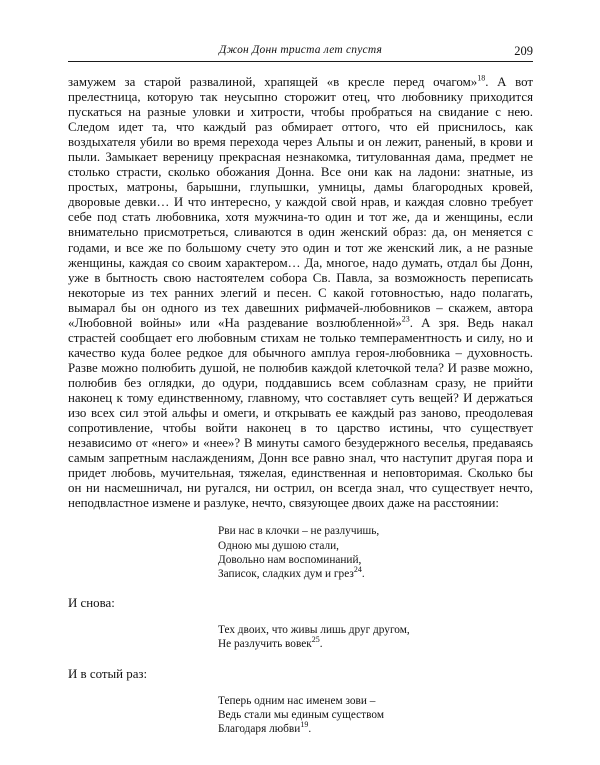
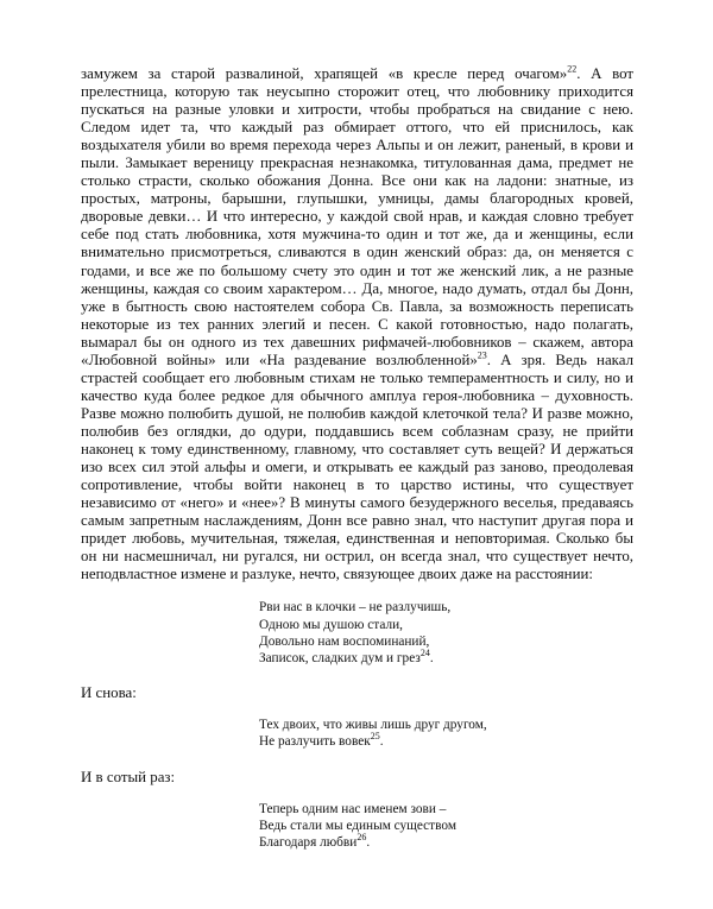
- Джон Донн триста лет спустя
- 209
- замужем за старой развалиной, храпящей «в кресле перед очагом»18. А вот прелестница, которую так неусыпно сторожит отец, что любовнику приходится пускаться на разные уловки и хитрости, чтобы пробраться на свидание с нею. Следом идет та, что каждый раз обмирает оттого, что ей приснилось, как воздыхателя убили во время перехода через Альпы и он лежит, раненый, в крови и пыли. Замыкает вереницу прекрасная незнакомка, титулованная дама, предмет не столько страсти, сколько обожания Донна. Все они как на ладони: знатные, из простых, матроны, барышни, глупышки, умницы, дамы благородных кровей, дворовые девки… И что интересно, у каждой свой нрав, и каждая словно требует себе под стать любовника, хотя мужчина-то один и тот же, да и женщины, если внимательно присмотреться, сливаются в один женский образ: да, он меняется с годами, и все же по большому счету это один и тот же женский лик, а не разные женщины, каждая со своим характером… Да, многое, надо думать, отдал бы Донн, уже в бытность свою настоятелем собора Св. Павла, за возможность переписать некоторые из тех ранних элегий и песен. С какой готовностью, надо полагать, вымарал бы он одного из тех давешних рифмачей-любовников – скажем, автора «Любовной войны» или «На раздевание возлюбленной»23. А зря. Ведь накал страстей сообщает его любовным стихам не только темпераментность и силу, но и качество куда более редкое для обычного амплуа героя-любовника – духовность. Разве можно полюбить душой, не полюбив каждой клеточкой тела? И разве можно, полюбив без оглядки, до одури, поддавшись всем соблазнам сразу, не прийти наконец к тому единственному, главному, что составляет суть вещей? И держаться изо всех сил этой альфы и омеги, и открывать ее каждый раз заново, преодолевая сопротивление, чтобы войти наконец в то царство истины, что существует независимо от «него» и «нее»? В минуты самого безудержного веселья, предаваясь самым запретным наслаждениям, Донн все равно знал, что наступит другая пора и придет любовь, мучительная, тяжелая, единственная и неповторимая. Сколько бы он ни насмешничал, ни ругался, ни острил, он всегда знал, что существует нечто, неподвластное измене и разлуке, нечто, связующее двоих даже на расстоянии:
+ замужем за старой развалиной, храпящей «в кресле перед очагом»22. А вот прелестница, которую так неусыпно сторожит отец, что любовнику приходится пускаться на разные уловки и хитрости, чтобы пробраться на свидание с нею. Следом идет та, что каждый раз обмирает оттого, что ей приснилось, как воздыхателя убили во время перехода через Альпы и он лежит, раненый, в крови и пыли. Замыкает вереницу прекрасная незнакомка, титулованная дама, предмет не столько страсти, сколько обожания Донна. Все они как на ладони: знатные, из простых, матроны, барышни, глупышки, умницы, дамы благородных кровей, дворовые девки… И что интересно, у каждой свой нрав, и каждая словно требует себе под стать любовника, хотя мужчина-то один и тот же, да и женщины, если внимательно присмотреться, сливаются в один женский образ: да, он меняется с годами, и все же по большому счету это один и тот же женский лик, а не разные женщины, каждая со своим характером… Да, многое, надо думать, отдал бы Донн, уже в бытность свою настоятелем собора Св. Павла, за возможность переписать некоторые из тех ранних элегий и песен. С какой готовностью, надо полагать, вымарал бы он одного из тех давешних рифмачей-любовников – скажем, автора «Любовной войны» или «На раздевание возлюбленной»23. А зря. Ведь накал страстей сообщает его любовным стихам не только темпераментность и силу, но и качество куда более редкое для обычного амплуа героя-любовника – духовность. Разве можно полюбить душой, не полюбив каждой клеточкой тела? И разве можно, полюбив без оглядки, до одури, поддавшись всем соблазнам сразу, не прийти наконец к тому единственному, главному, что составляет суть вещей? И держаться изо всех сил этой альфы и омеги, и открывать ее каждый раз заново, преодолевая сопротивление, чтобы войти наконец в то царство истины, что существует независимо от «него» и «нее»? В минуты самого безудержного веселья, предаваясь самым запретным наслаждениям, Донн все равно знал, что наступит другая пора и придет любовь, мучительная, тяжелая, единственная и неповторимая. Сколько бы он ни насмешничал, ни ругался, ни острил, он всегда знал, что существует нечто, неподвластное измене и разлуке, нечто, связующее двоих даже на расстоянии:
  Рви нас в клочки – не разлучишь,
  Одною мы душою стали,
  Довольно нам воспоминаний,
  Записок, сладких дум и грез24.
  И снова:
  Тех двоих, что живы лишь друг другом,
  Не разлучить вовек25.
  И в сотый раз:
  Теперь одним нас именем зови –
  Ведь стали мы единым существом
- Благодаря любви19.
+ Благодаря любви26.
